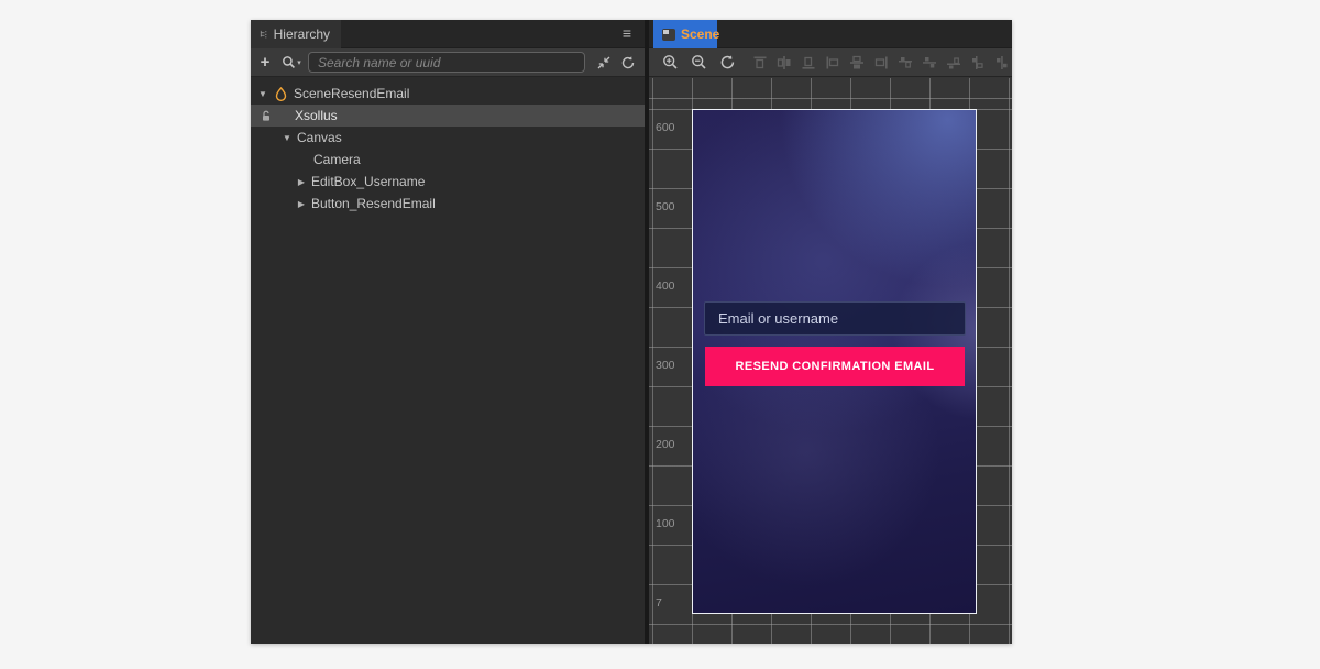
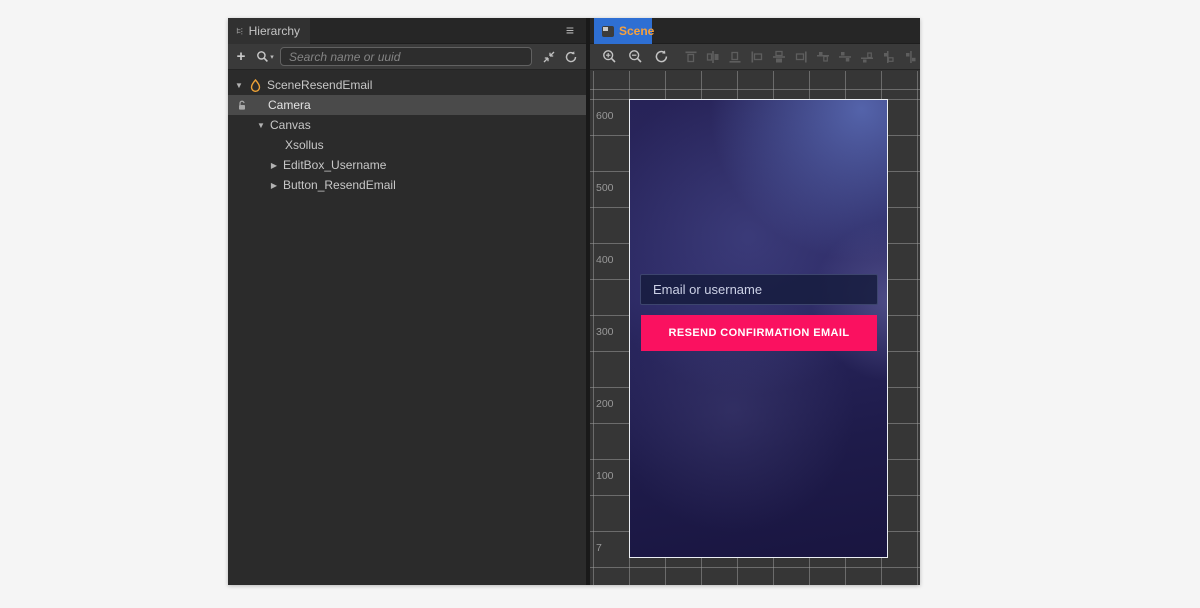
  Hierarchy
  +
  Search name or uuid
  SceneResendEmail
- Xsollus
+ Camera
  Canvas
- Camera
+ Xsollus
  EditBox_Username
  Button_ResendEmail
  Scene
  600
  500
  400
  300
  200
  100
  7
  Email or username
  RESEND CONFIRMATION EMAIL
